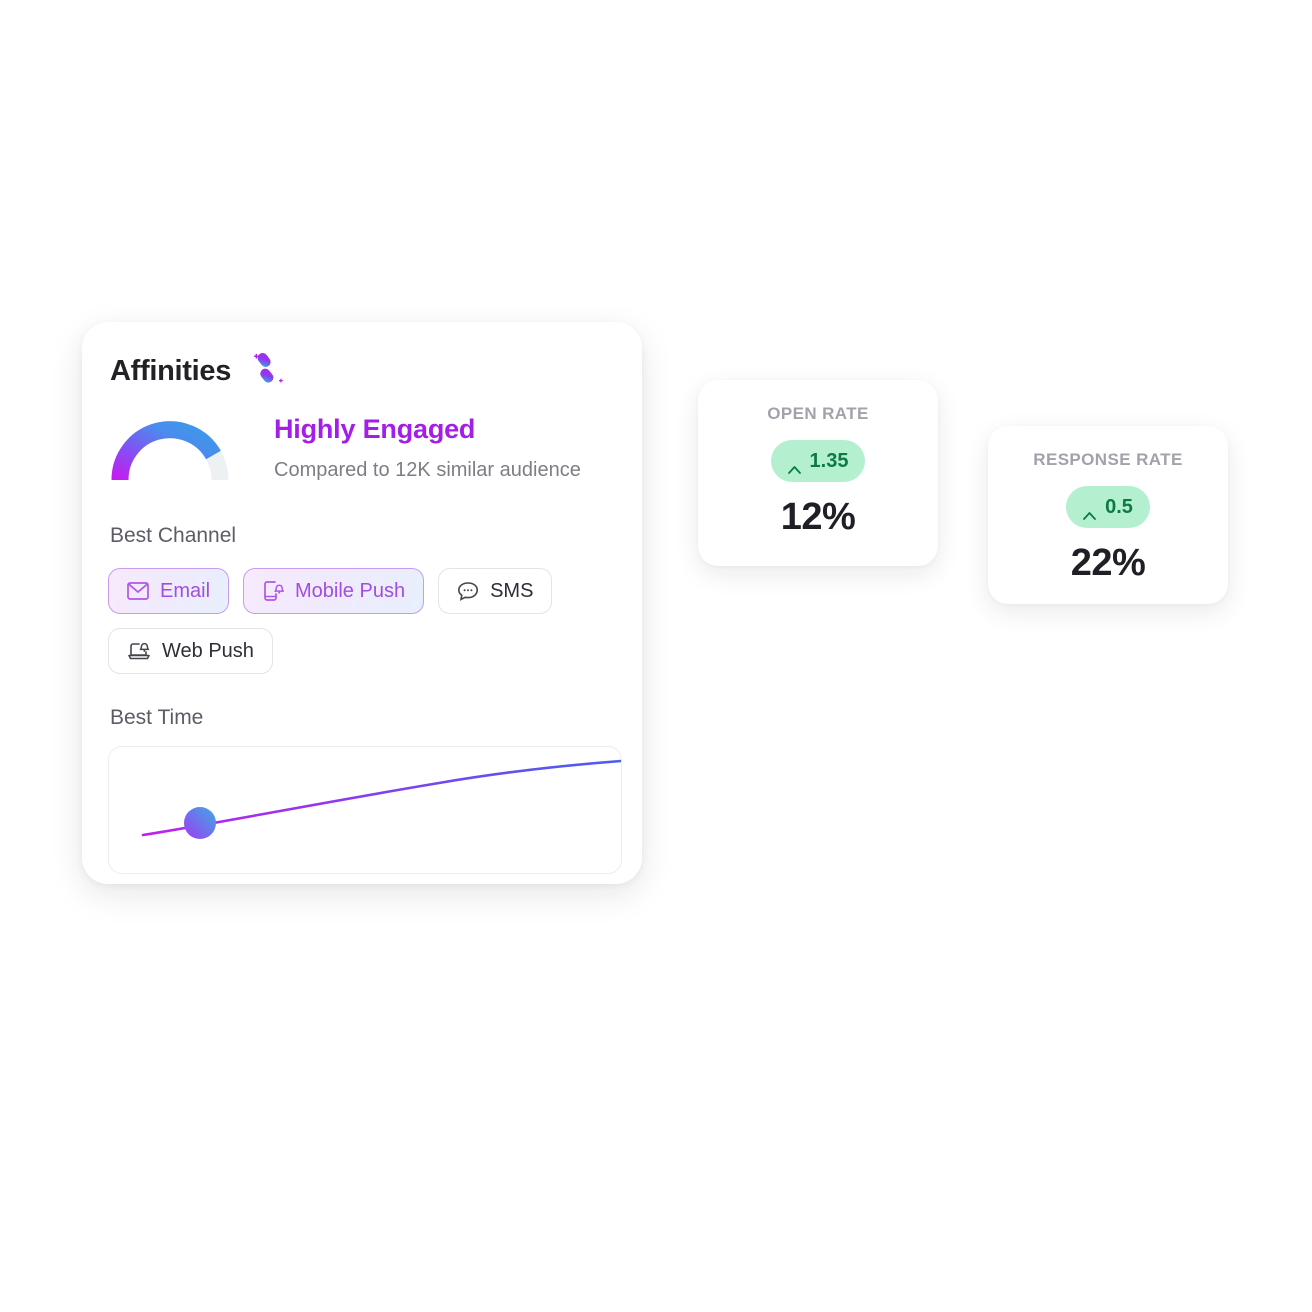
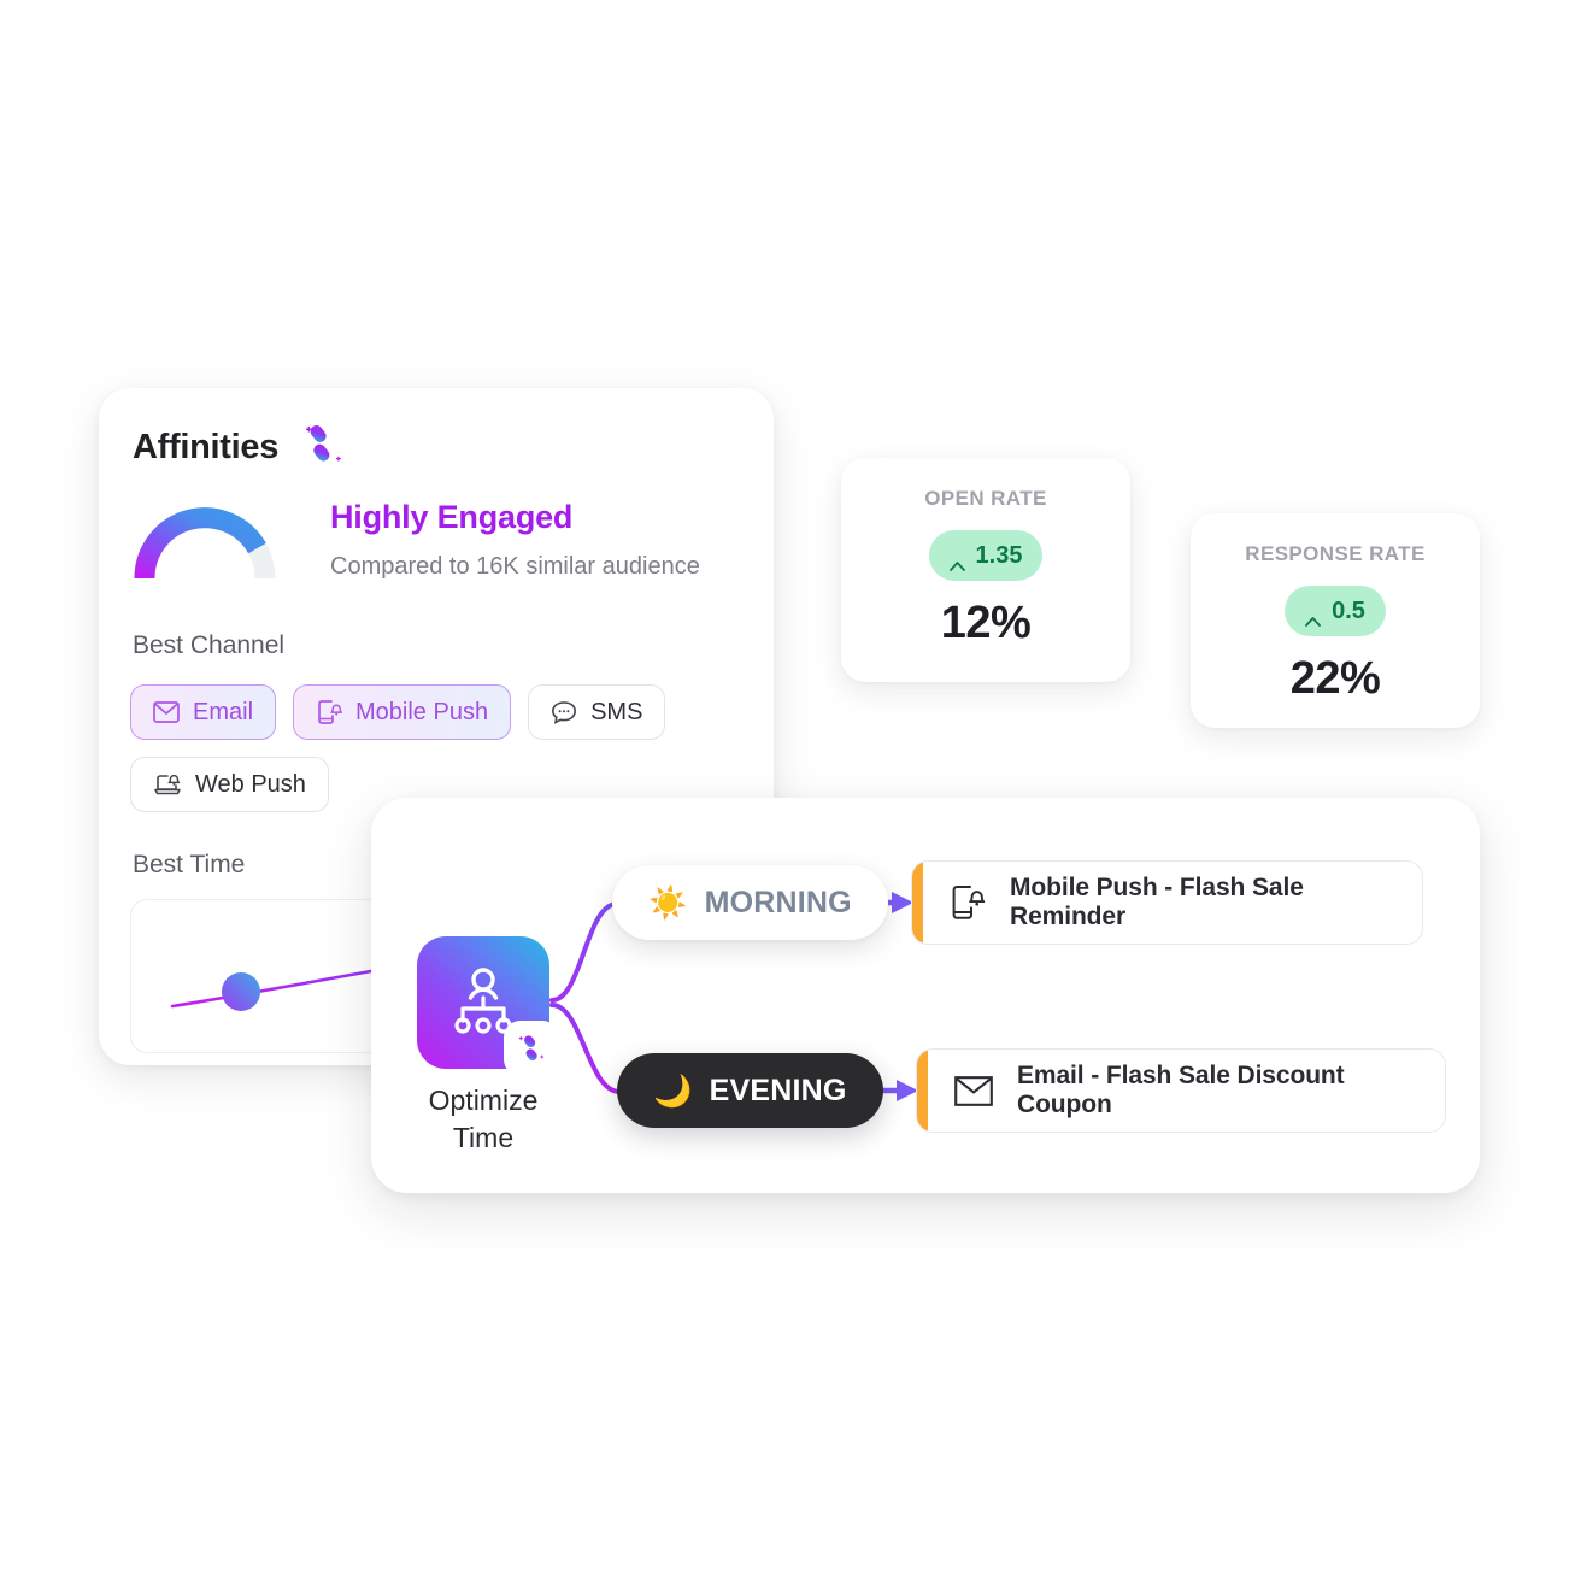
  Affinities
  Highly Engaged
- Compared to 12K similar audience
+ Compared to 16K similar audience
  Best Channel
  Email
  Mobile Push
  SMS
  Web Push
  Best Time
  OPEN RATE
  1.35
  12%
  RESPONSE RATE
  0.5
  22%
+ Optimize
+ Time
+ ☀️
+ MORNING
+ Mobile Push - Flash Sale Reminder
+ 🌙
+ EVENING
+ Email - Flash Sale Discount Coupon
